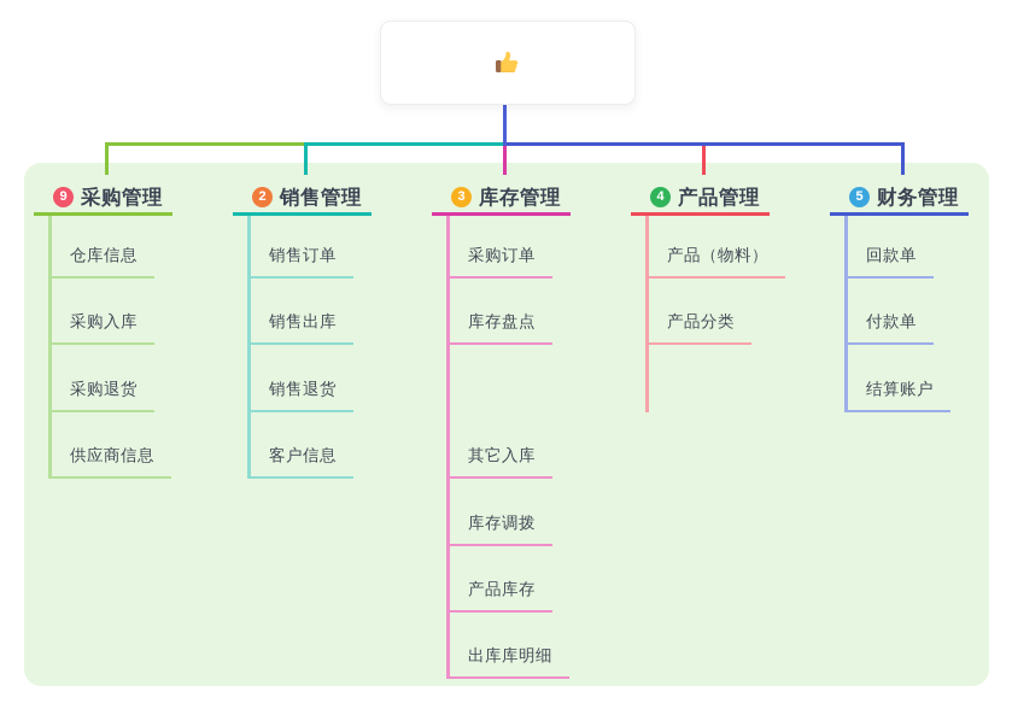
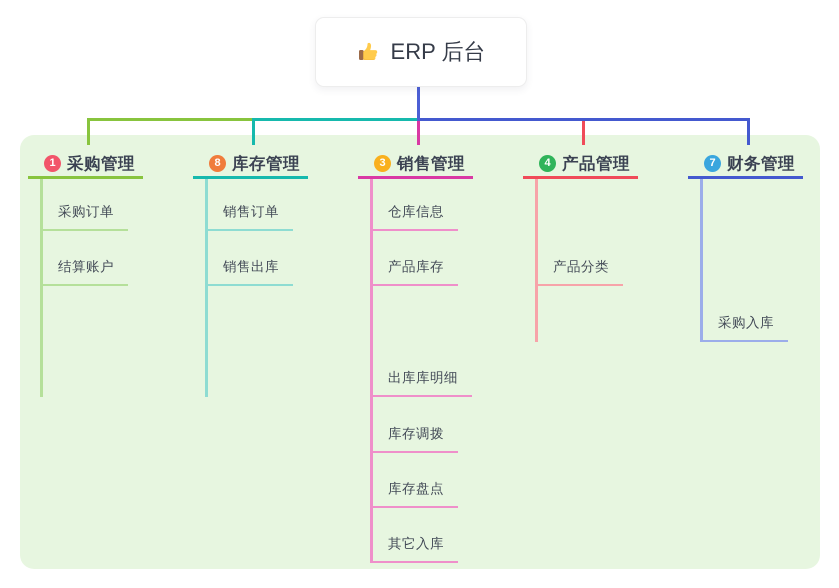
+ ERP 后台
- 9
+ 1
  采购管理
- 仓库信息
+ 采购订单
- 采购入库
+ 结算账户
- 采购退货
- 供应商信息
- 2
+ 8
- 销售管理
+ 库存管理
  销售订单
  销售出库
- 销售退货
- 客户信息
  3
- 库存管理
+ 销售管理
- 采购订单
+ 仓库信息
- 库存盘点
+ 产品库存
- 其它入库
+ 出库库明细
  库存调拨
- 产品库存
+ 库存盘点
- 出库库明细
+ 其它入库
  4
  产品管理
- 产品（物料）
  产品分类
- 5
+ 7
  财务管理
- 回款单
- 付款单
- 结算账户
+ 采购入库
